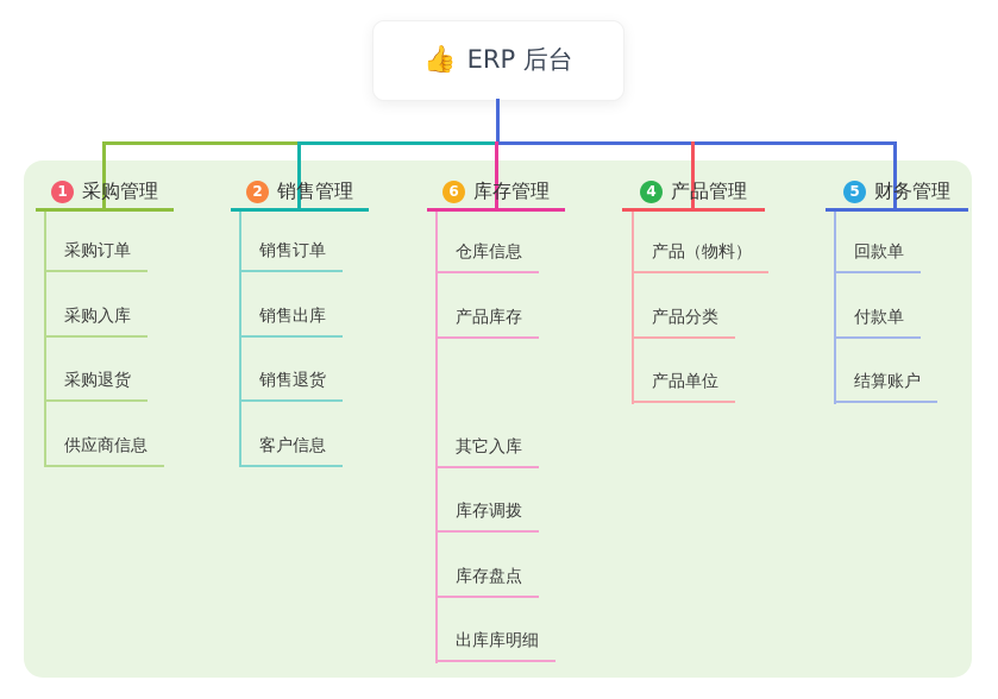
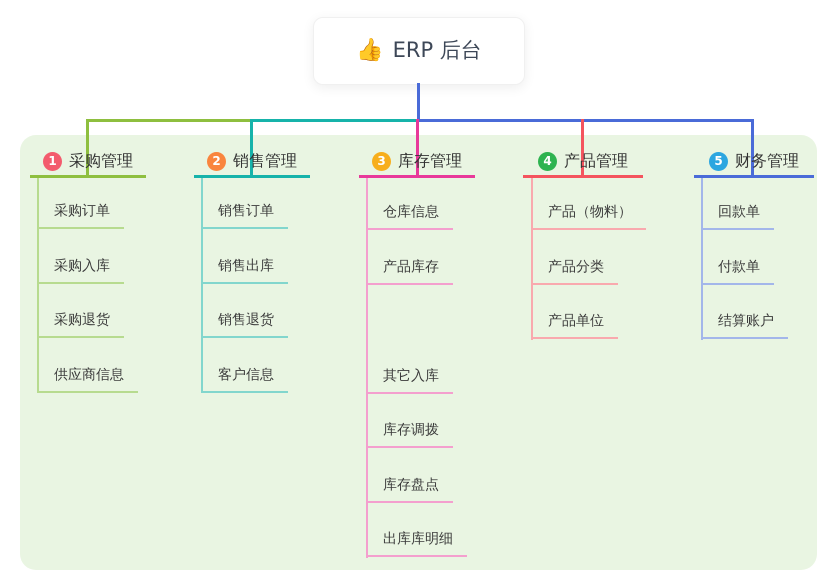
  👍
  ERP 后台
  1
  采购管理
  采购订单
  采购入库
  采购退货
  供应商信息
  2
  销售管理
  销售订单
  销售出库
  销售退货
  客户信息
- 6
+ 3
  库存管理
  仓库信息
  产品库存
  其它入库
  库存调拨
  库存盘点
  出库库明细
  4
  产品管理
  产品（物料）
  产品分类
  产品单位
  5
  财务管理
  回款单
  付款单
  结算账户
